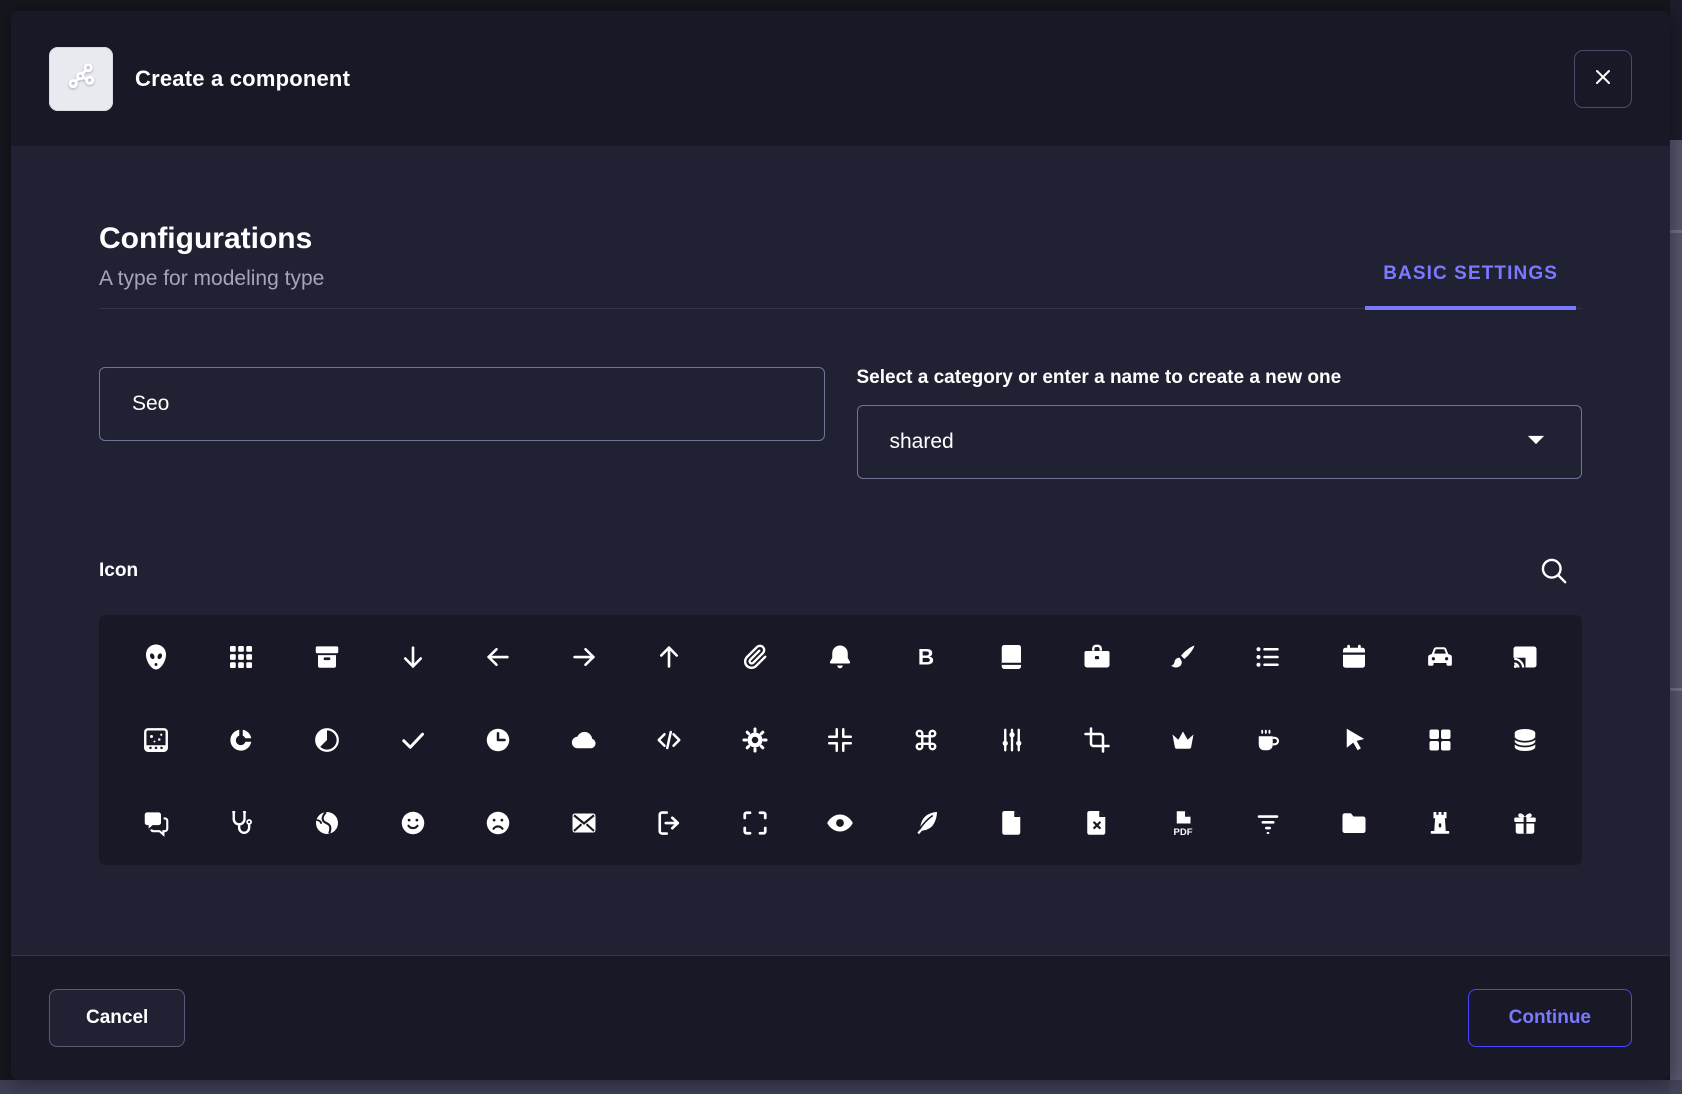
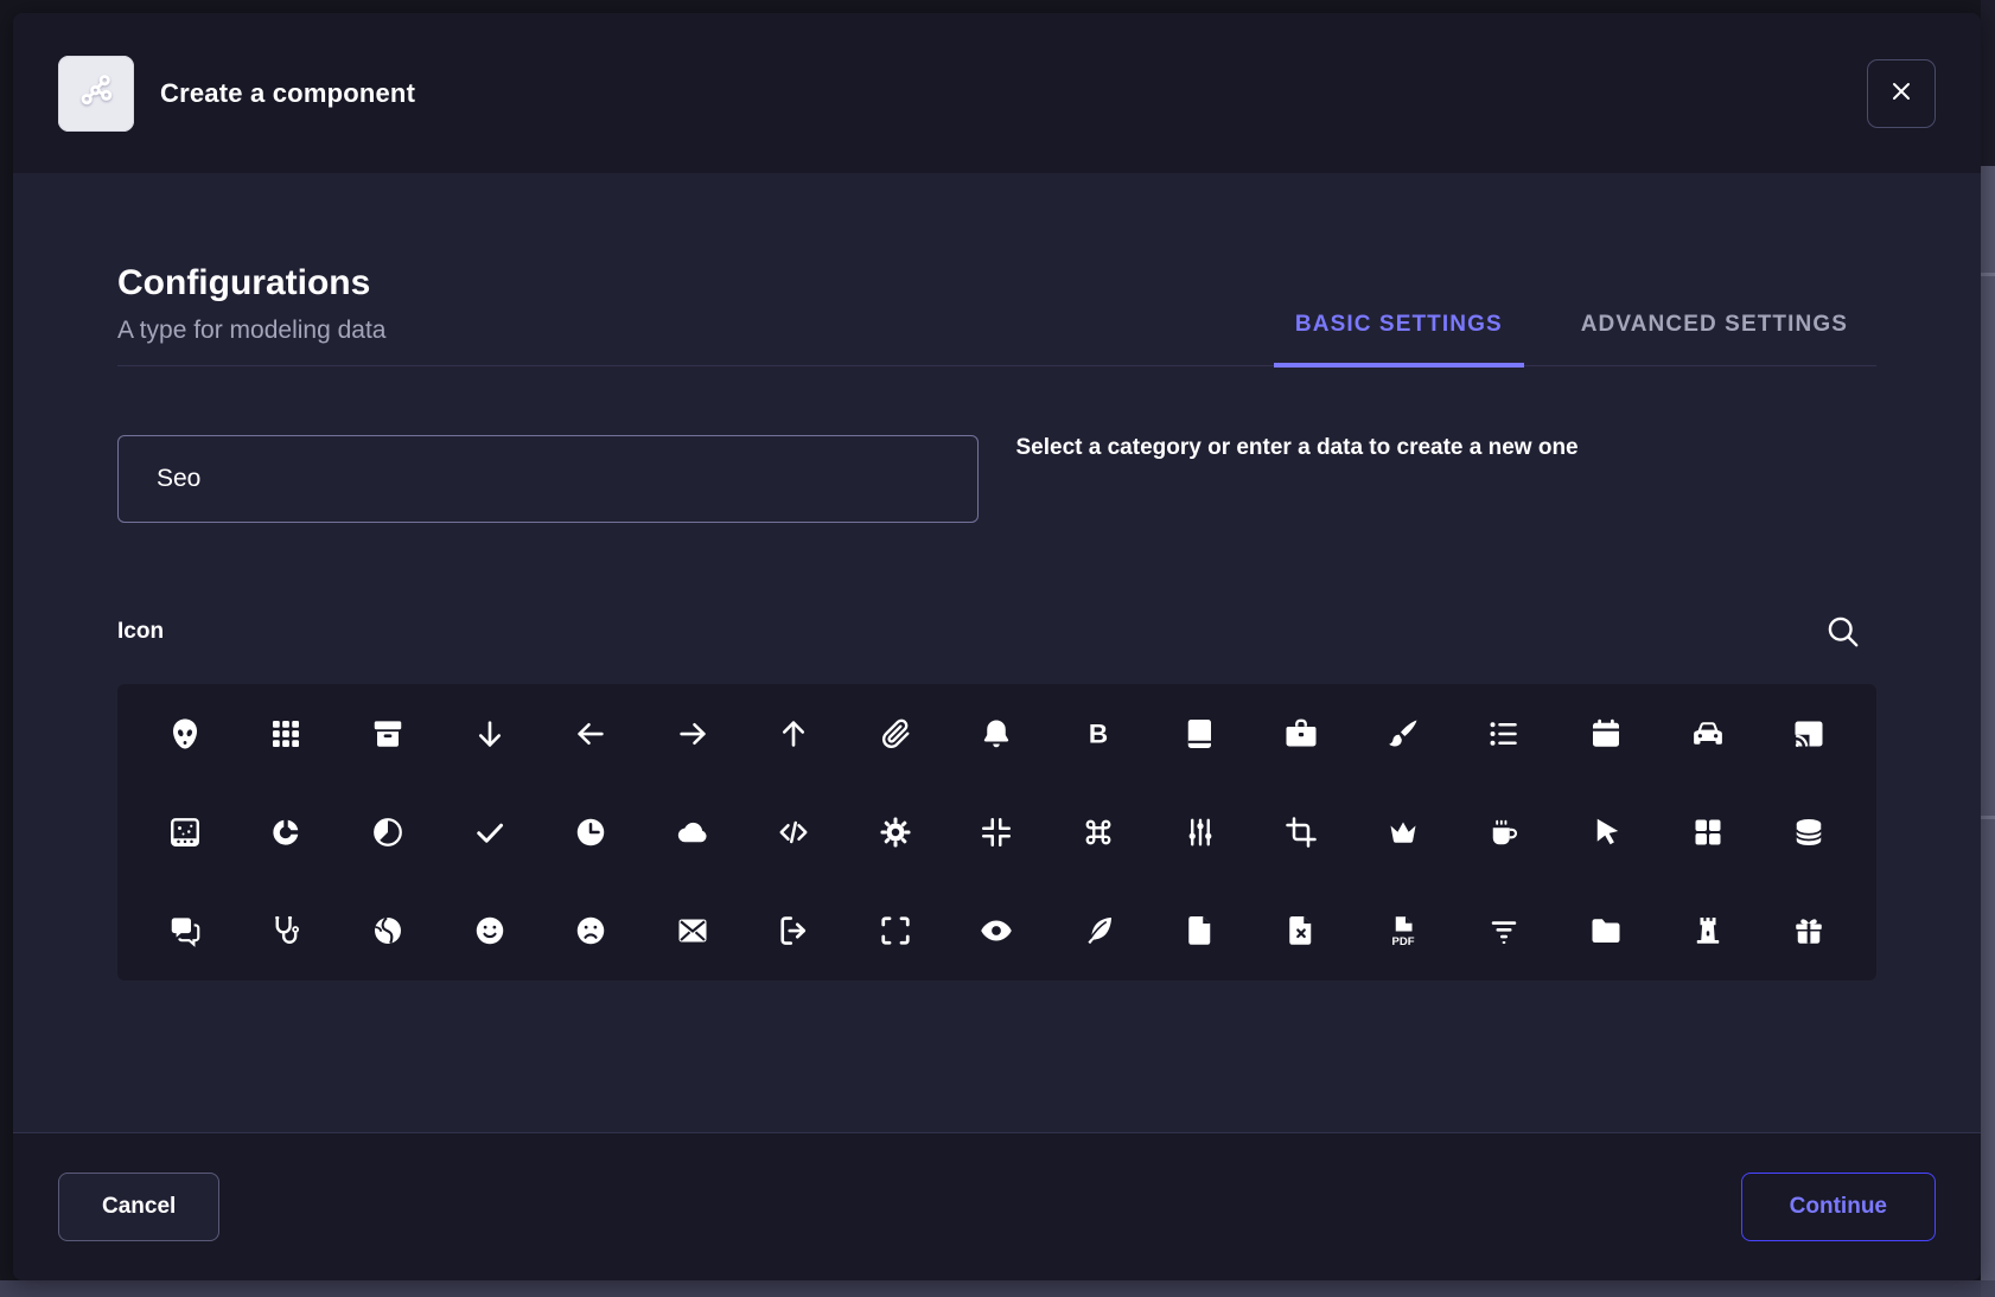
  Create a component
  Configurations
- A type for modeling type
+ A type for modeling data
  BASIC SETTINGS
+ ADVANCED SETTINGS
  Seo
- Select a category or enter a name to create a new one
+ Select a category or enter a data to create a new one
- shared
  Icon
  B
  PDF
  Cancel
  Continue
